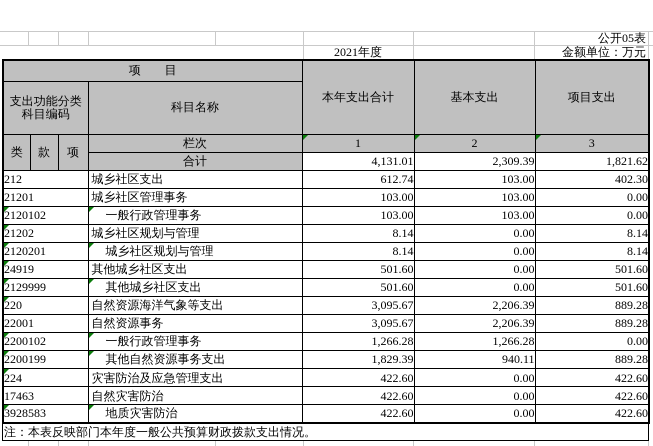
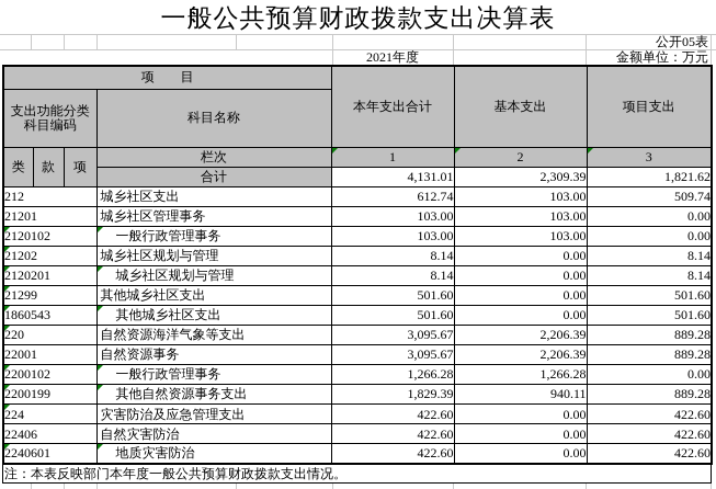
+ 一般公共预算财政拨款支出决算表
  公开05表
  2021年度
  金额单位：万元
  项 目	本年支出合计	基本支出	项目支出
  支出功能分类 科目编码	科目名称
  类	款	项	栏次	1	2	3
  合计	4,131.01	2,309.39	1,821.62
- 212	城乡社区支出	612.74	103.00	402.30
+ 212	城乡社区支出	612.74	103.00	509.74
  21201	城乡社区管理事务	103.00	103.00	0.00
  2120102	一般行政管理事务	103.00	103.00	0.00
  21202	城乡社区规划与管理	8.14	0.00	8.14
  2120201	城乡社区规划与管理	8.14	0.00	8.14
- 24919	其他城乡社区支出	501.60	0.00	501.60
+ 21299	其他城乡社区支出	501.60	0.00	501.60
- 2129999	其他城乡社区支出	501.60	0.00	501.60
+ 1860543	其他城乡社区支出	501.60	0.00	501.60
  220	自然资源海洋气象等支出	3,095.67	2,206.39	889.28
  22001	自然资源事务	3,095.67	2,206.39	889.28
  2200102	一般行政管理事务	1,266.28	1,266.28	0.00
  2200199	其他自然资源事务支出	1,829.39	940.11	889.28
  224	灾害防治及应急管理支出	422.60	0.00	422.60
- 17463	自然灾害防治	422.60	0.00	422.60
+ 22406	自然灾害防治	422.60	0.00	422.60
- 3928583	地质灾害防治	422.60	0.00	422.60
+ 2240601	地质灾害防治	422.60	0.00	422.60
  注：本表反映部门本年度一般公共预算财政拨款支出情况。
